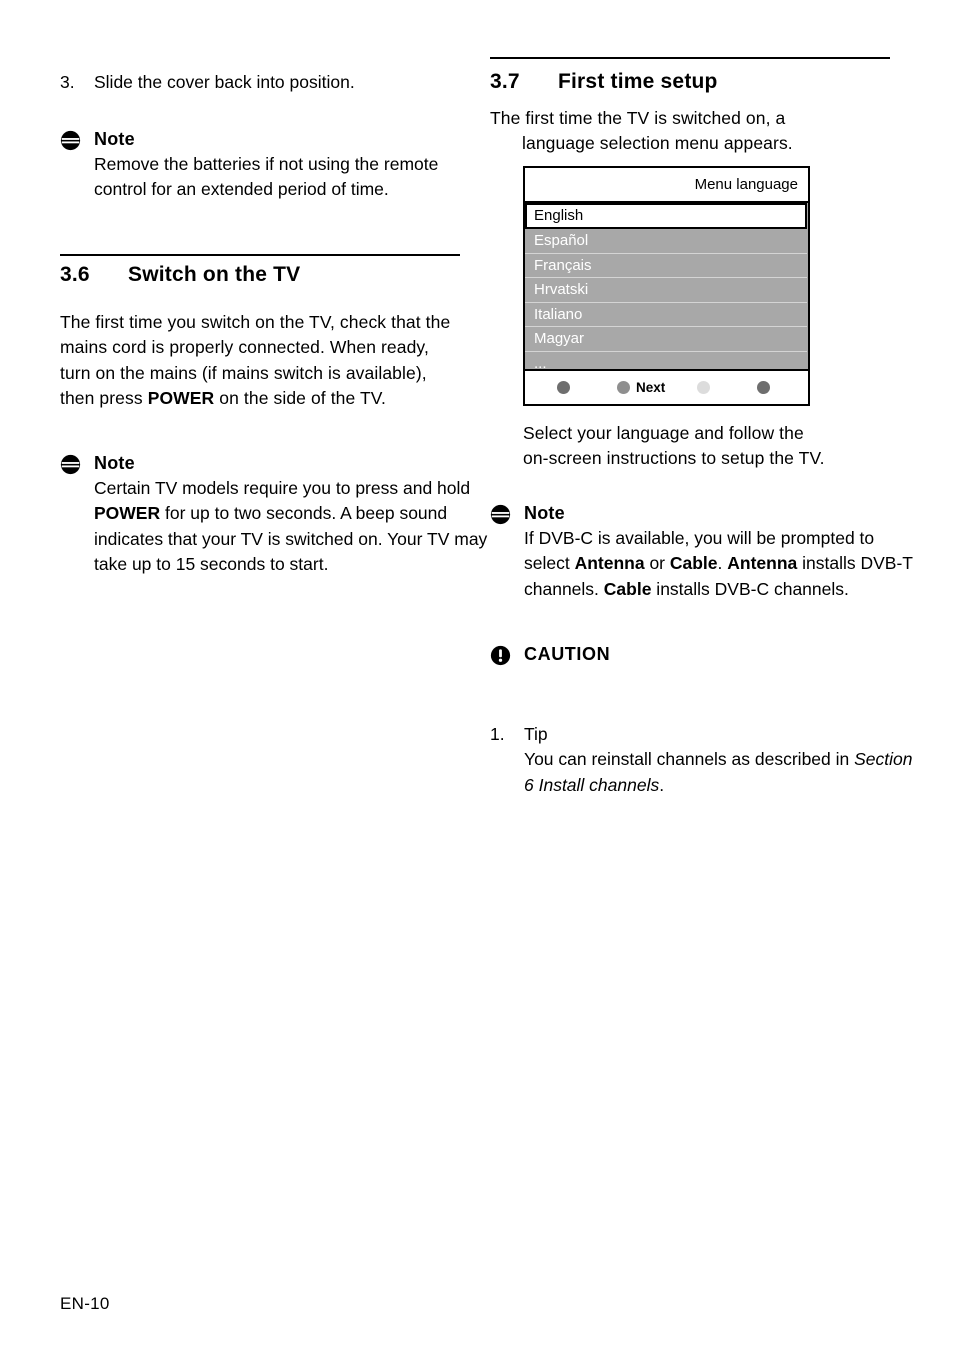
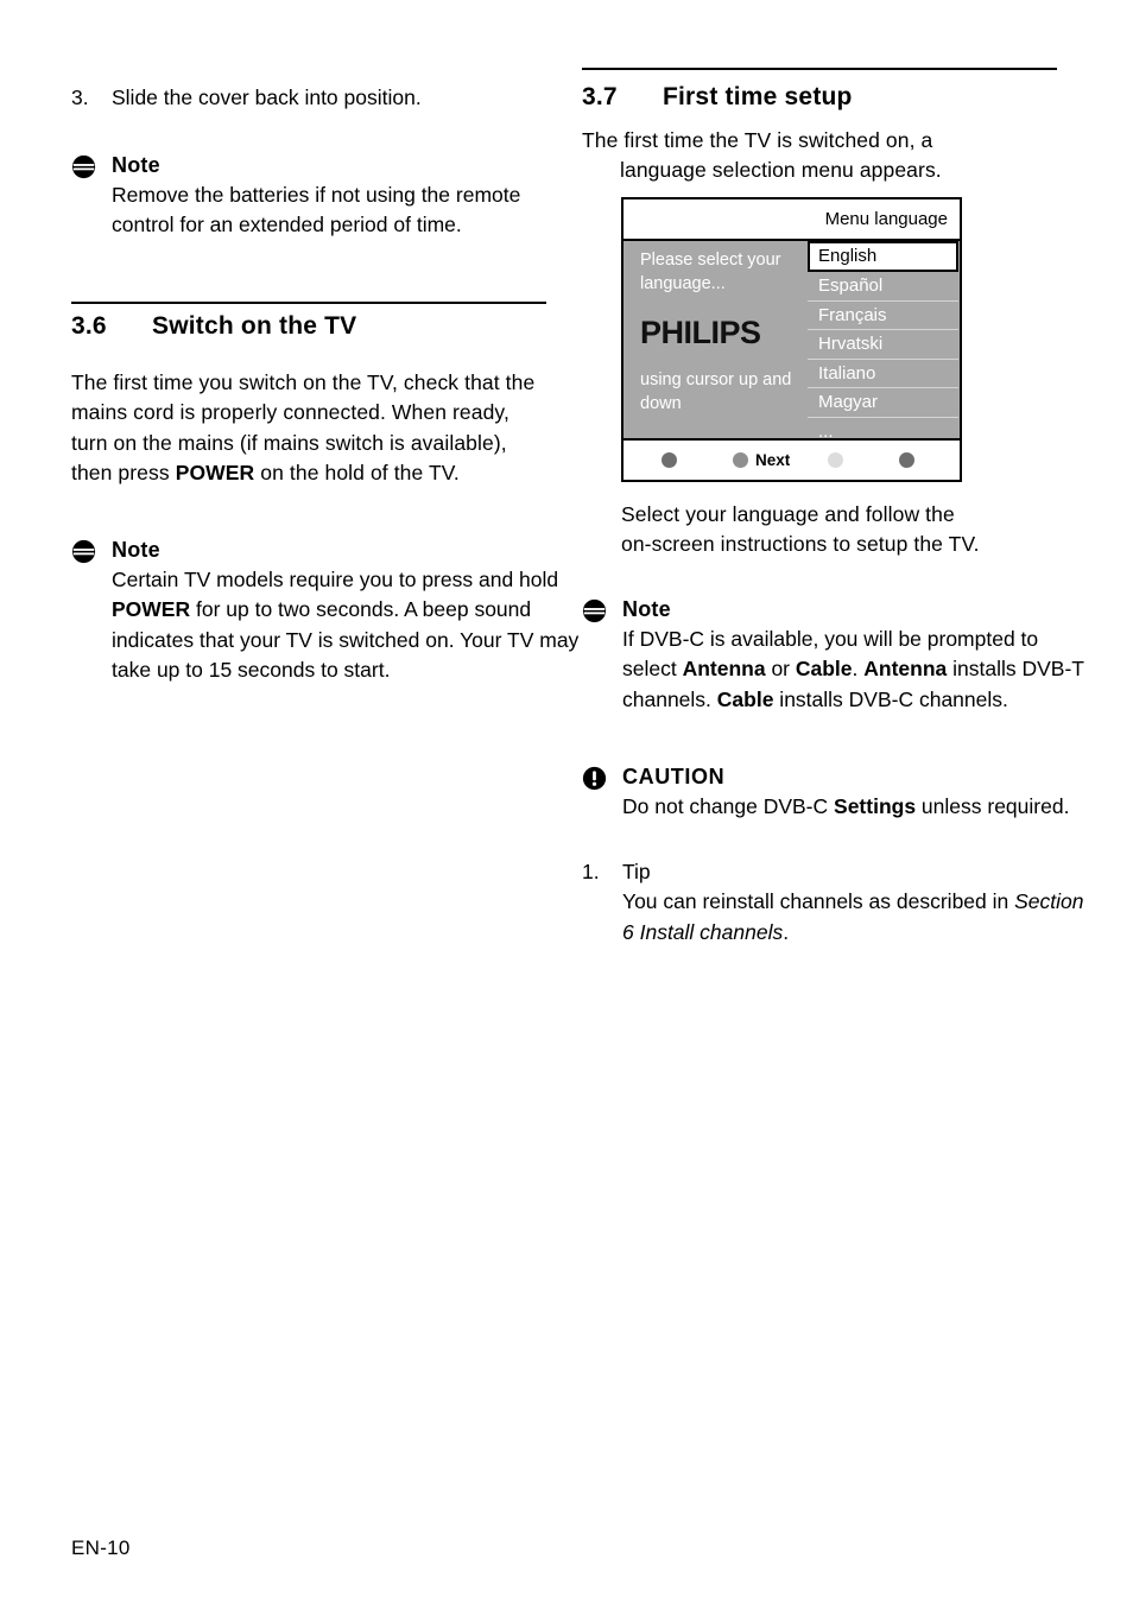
  3.
  Slide the cover back into position.
  Note
  Remove the batteries if not using the remote control for an extended period of time.
  3.6
  Switch on the TV
- The first time you switch on the TV, check that the mains cord is properly connected. When ready, turn on the mains (if mains switch is available), then press POWER on the side of the TV.
+ The first time you switch on the TV, check that the mains cord is properly connected. When ready, turn on the mains (if mains switch is available), then press POWER on the hold of the TV.
  Note
  Certain TV models require you to press and hold POWER for up to two seconds. A beep sound indicates that your TV is switched on. Your TV may take up to 15 seconds to start.
  3.7
  First time setup
  The first time the TV is switched on, a
  language selection menu appears.
  Menu language
+ Please select your
+ language...
+ PHILIPS
+ using cursor up and
+ down
  English
  Español
  Français
  Hrvatski
  Italiano
  Magyar
  ...
  Next
  Select your language and follow the
  on-screen instructions to setup the TV.
  Note
  If DVB-C is available, you will be prompted to select Antenna or Cable. Antenna installs DVB-T channels. Cable installs DVB-C channels.
  CAUTION
+ Do not change DVB-C Settings unless required.
  1.
  Tip
  You can reinstall channels as described in Section 6 Install channels.
  EN-10
